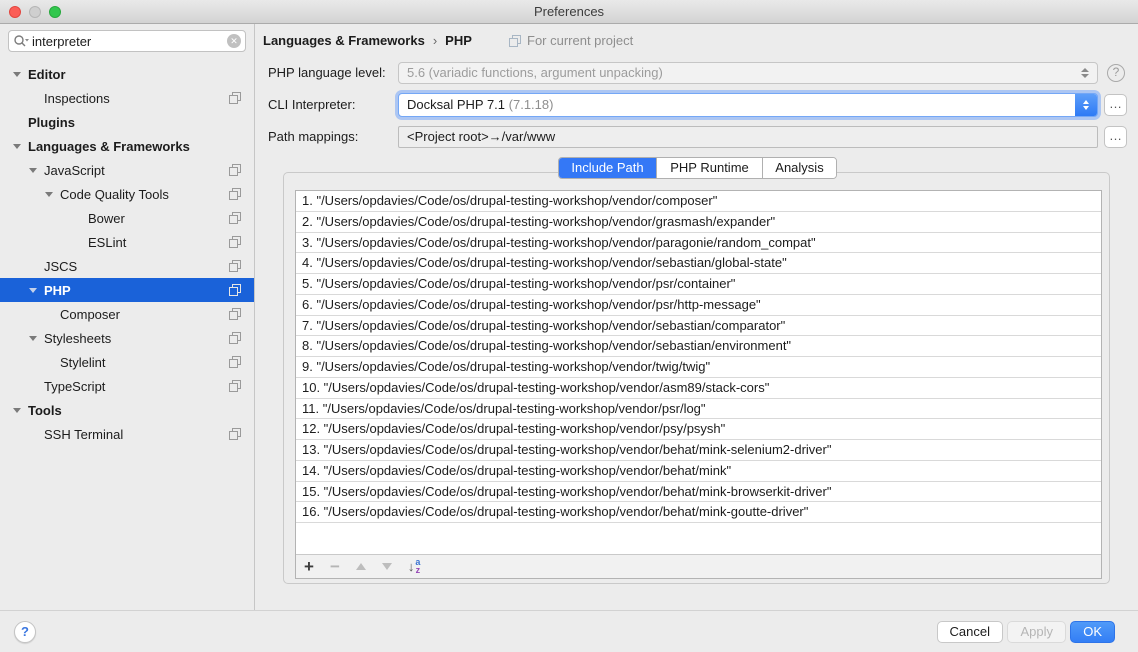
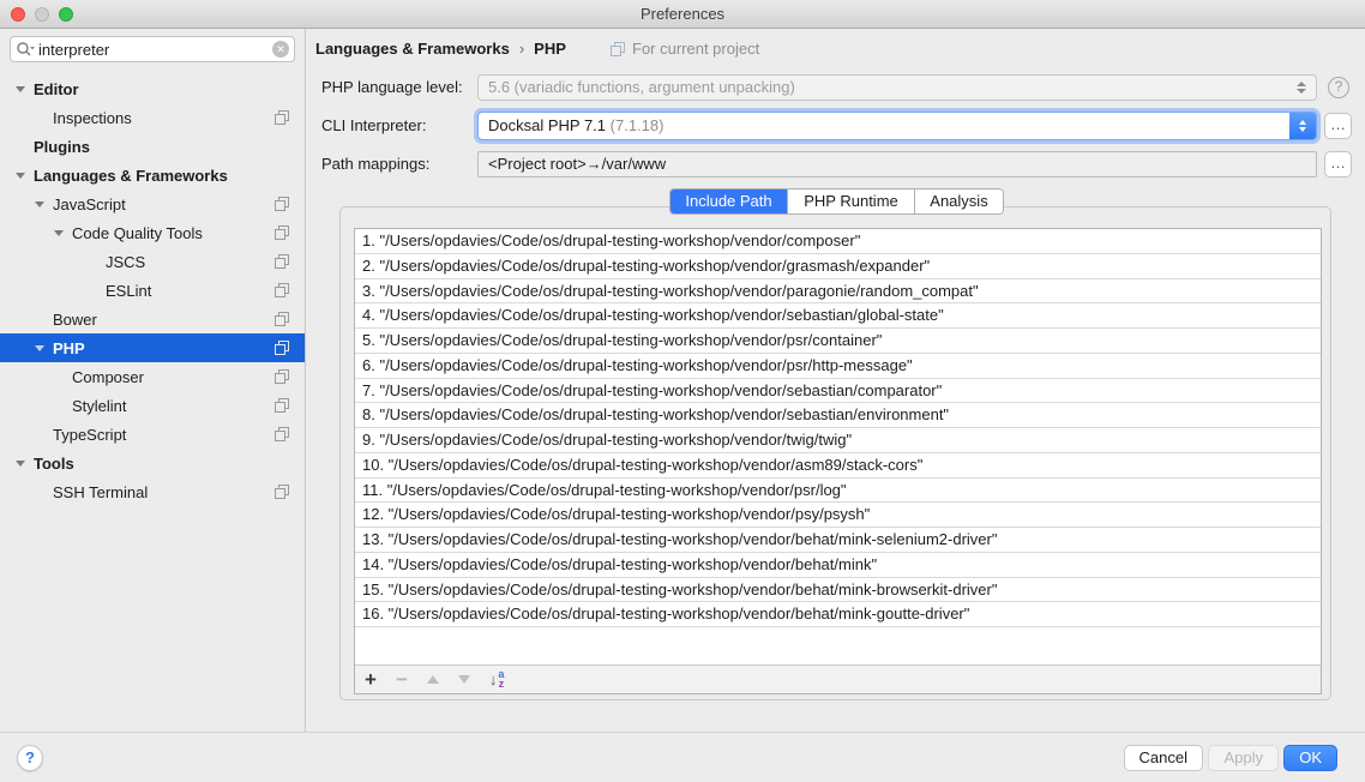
  Preferences
  interpreter
  ✕
  Editor
  Inspections
  Plugins
  Languages & Frameworks
  JavaScript
  Code Quality Tools
- Bower
+ JSCS
  ESLint
- JSCS
+ Bower
  PHP
  Composer
- Stylesheets
  Stylelint
  TypeScript
  Tools
  SSH Terminal
  Languages & Frameworks
  ›
  PHP
  For current project
  PHP language level:
  5.6 (variadic functions, argument unpacking)
  ?
  CLI Interpreter:
  Docksal PHP 7.1 (7.1.18)
  …
  Path mappings:
  <Project root>→/var/www
  …
  Include Path
  PHP Runtime
  Analysis
  1. "/Users/opdavies/Code/os/drupal-testing-workshop/vendor/composer"
  2. "/Users/opdavies/Code/os/drupal-testing-workshop/vendor/grasmash/expander"
  3. "/Users/opdavies/Code/os/drupal-testing-workshop/vendor/paragonie/random_compat"
  4. "/Users/opdavies/Code/os/drupal-testing-workshop/vendor/sebastian/global-state"
  5. "/Users/opdavies/Code/os/drupal-testing-workshop/vendor/psr/container"
  6. "/Users/opdavies/Code/os/drupal-testing-workshop/vendor/psr/http-message"
  7. "/Users/opdavies/Code/os/drupal-testing-workshop/vendor/sebastian/comparator"
  8. "/Users/opdavies/Code/os/drupal-testing-workshop/vendor/sebastian/environment"
  9. "/Users/opdavies/Code/os/drupal-testing-workshop/vendor/twig/twig"
  10. "/Users/opdavies/Code/os/drupal-testing-workshop/vendor/asm89/stack-cors"
  11. "/Users/opdavies/Code/os/drupal-testing-workshop/vendor/psr/log"
  12. "/Users/opdavies/Code/os/drupal-testing-workshop/vendor/psy/psysh"
  13. "/Users/opdavies/Code/os/drupal-testing-workshop/vendor/behat/mink-selenium2-driver"
  14. "/Users/opdavies/Code/os/drupal-testing-workshop/vendor/behat/mink"
  15. "/Users/opdavies/Code/os/drupal-testing-workshop/vendor/behat/mink-browserkit-driver"
  16. "/Users/opdavies/Code/os/drupal-testing-workshop/vendor/behat/mink-goutte-driver"
  +
  −
  ↓
  a
  z
  ?
  Cancel
  Apply
  OK
